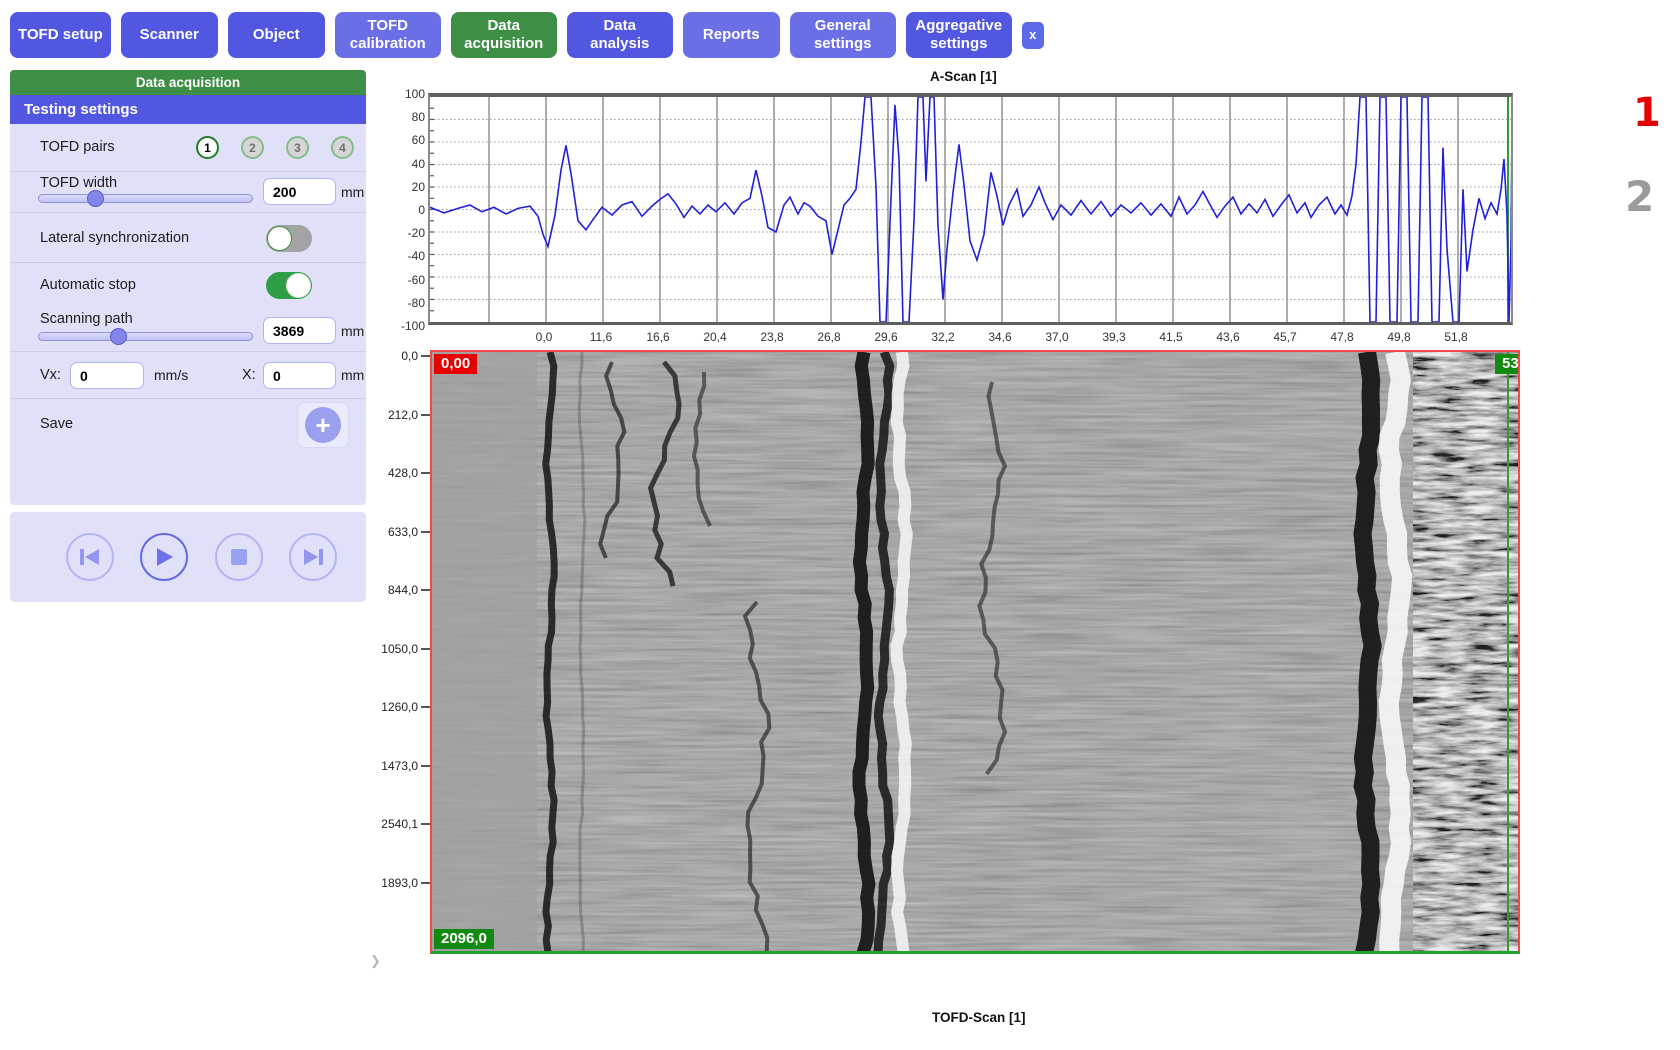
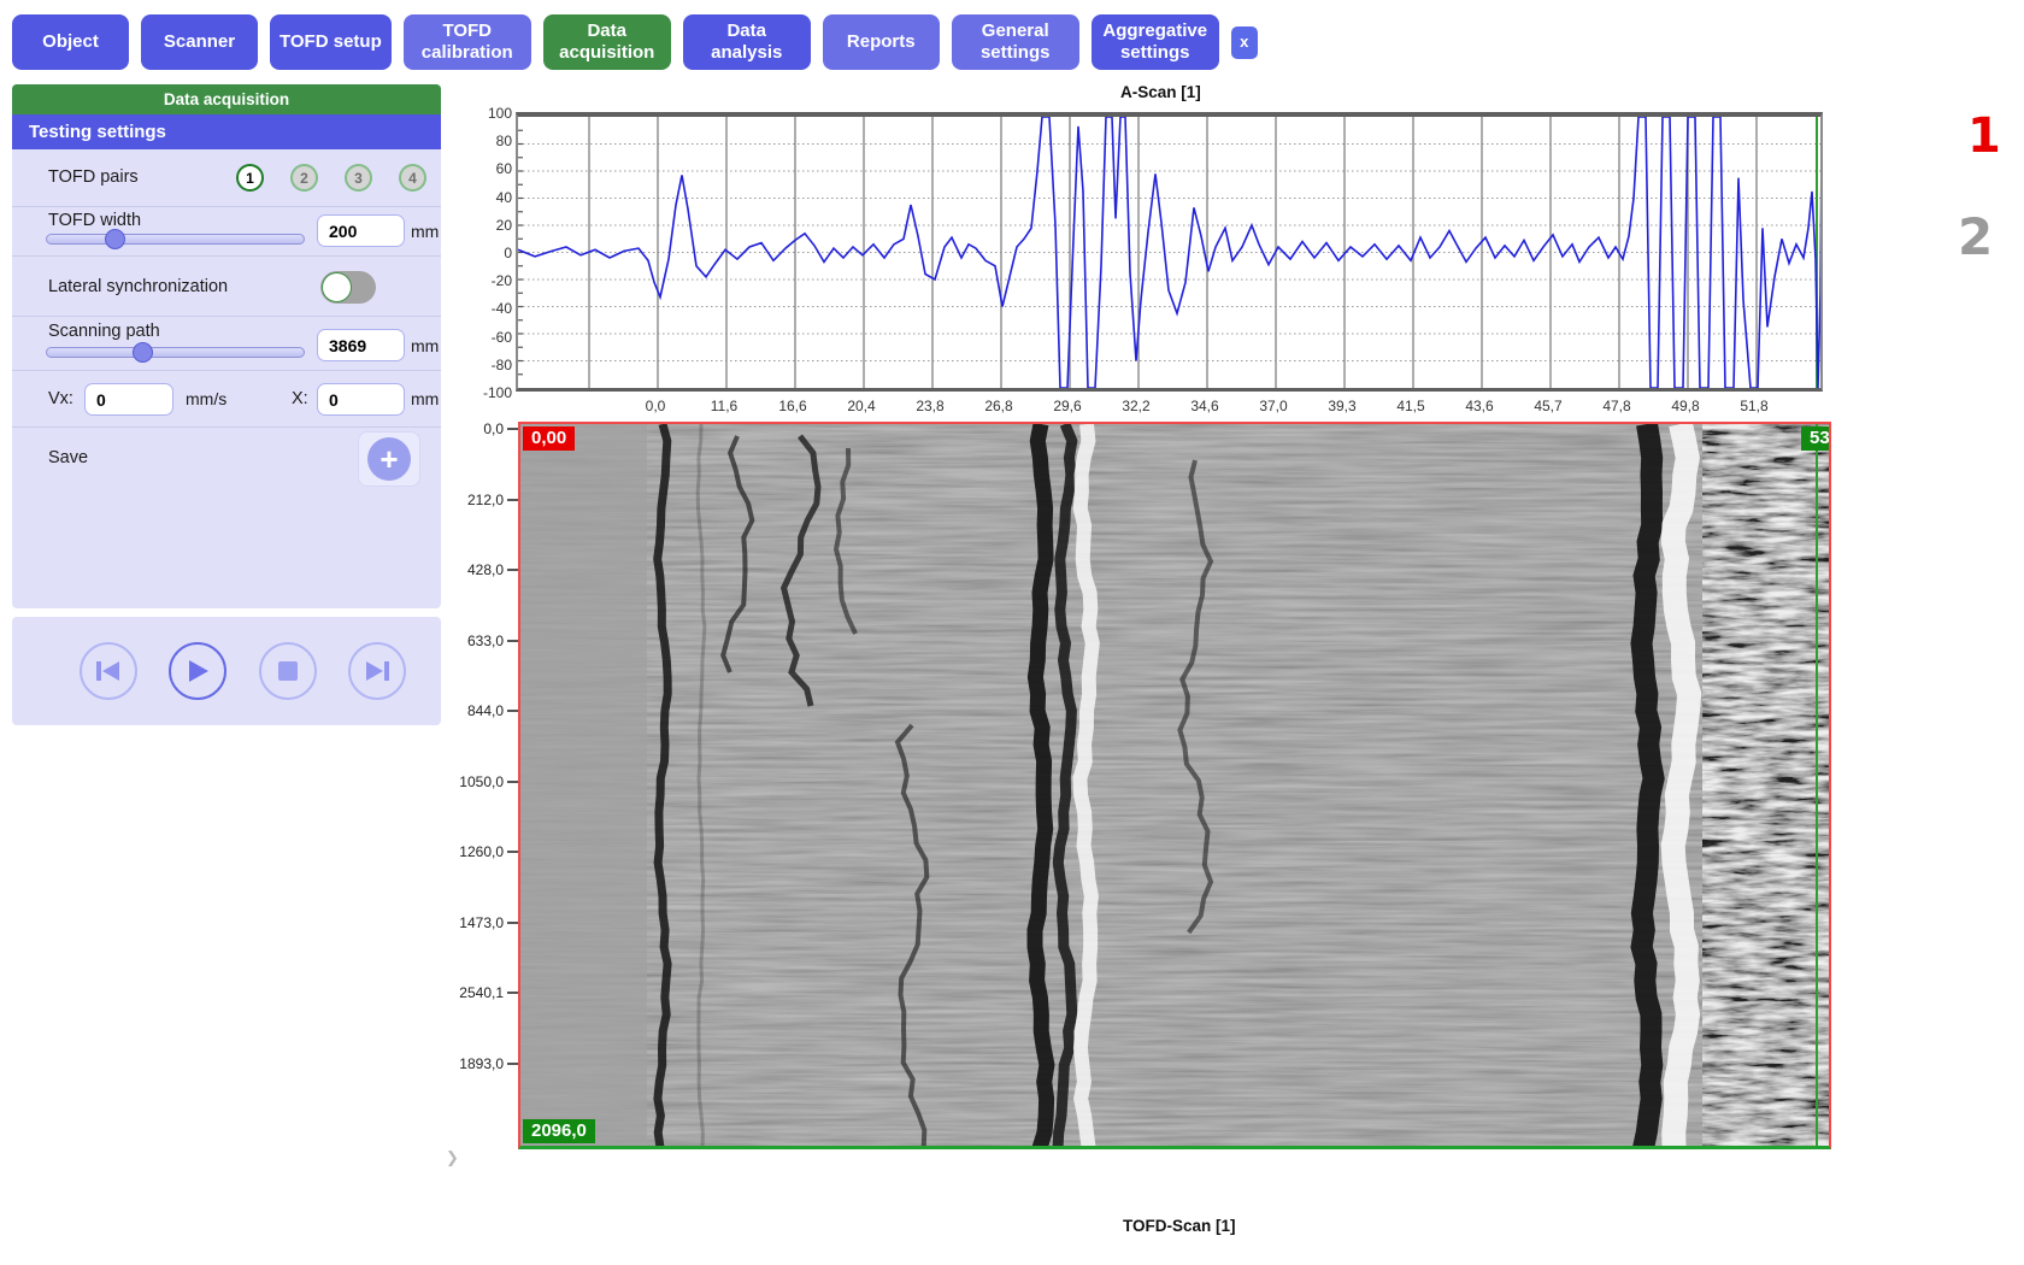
- TOFD setup
+ Object
  Scanner
- Object
+ TOFD setup
  TOFD calibration
  Data acquisition
  Data analysis
  Reports
  General settings
  Aggregative settings
  x
  Data acquisition
  Testing settings
  TOFD pairs
  1
  2
  3
  4
  TOFD width
  200
  mm
  Lateral synchronization
- Automatic stop
  Scanning path
  3869
  mm
  Vx:
  0
  mm/s
  X:
  0
  mm
  Save
  +
  A-Scan [1]
  100
  80
  60
  40
  20
  0
  -20
  -40
  -60
  -80
  -100
  0,0
  11,6
  16,6
  20,4
  23,8
  26,8
  29,6
  32,2
  34,6
  37,0
  39,3
  41,5
  43,6
  45,7
  47,8
  49,8
  51,8
  0,00
  2096,0
  0,0
  212,0
  428,0
  633,0
  844,0
  1050,0
  1260,0
  1473,0
  2540,1
  1893,0
  TOFD-Scan [1]
  1
  2
  ❯
